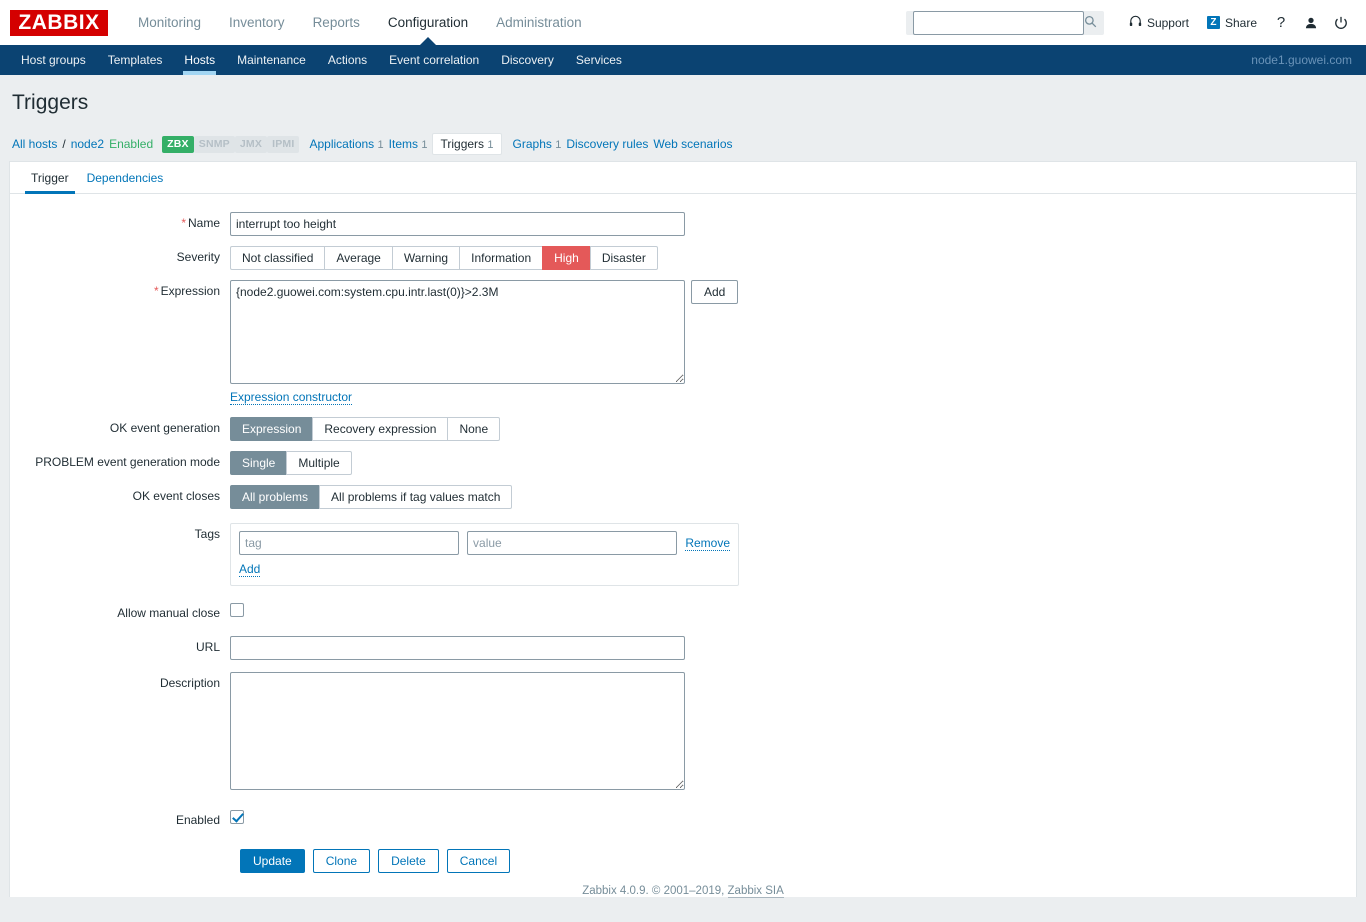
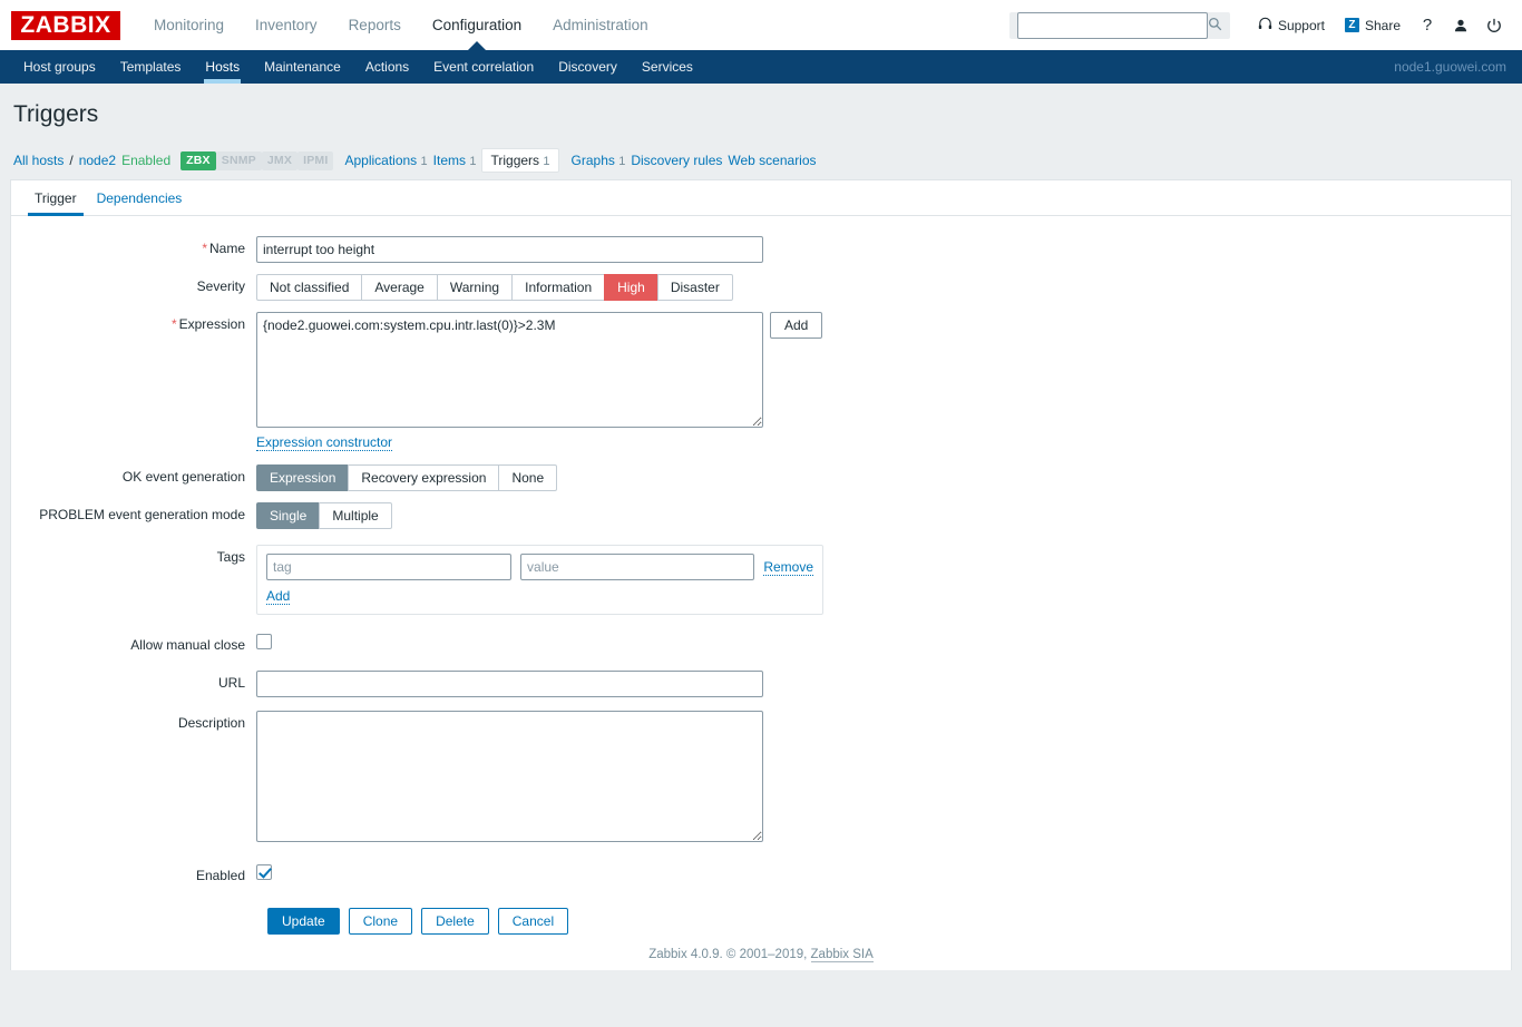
  ZABBIX
  Monitoring
  Inventory
  Reports
  Configuration
  Administration
  Support
  Z
  Share
  ?
  Host groups
  Templates
  Hosts
  Maintenance
  Actions
  Event correlation
  Discovery
  Services
  node1.guowei.com
  Triggers
  All hosts
  /
  node2
  Enabled
  ZBX
  SNMP
  JMX
  IPMI
  Applications 1
  Items 1
  Triggers 1
  Graphs 1
  Discovery rules
  Web scenarios
  Trigger
  Dependencies
  * Name
  interrupt too height
  Severity
  Not classified
  Average
  Warning
  Information
  High
  Disaster
  * Expression
  {node2.guowei.com:system.cpu.intr.last(0)}>2.3M
  Add
  Expression constructor
  OK event generation
  Expression
  Recovery expression
  None
  PROBLEM event generation mode
  Single
  Multiple
- OK event closes
- All problems
- All problems if tag values match
  Tags
  tag
  value
  Remove
  Add
  Allow manual close
  URL
  Description
  Enabled
  Update
  Clone
  Delete
  Cancel
  Zabbix 4.0.9. © 2001–2019, Zabbix SIA
